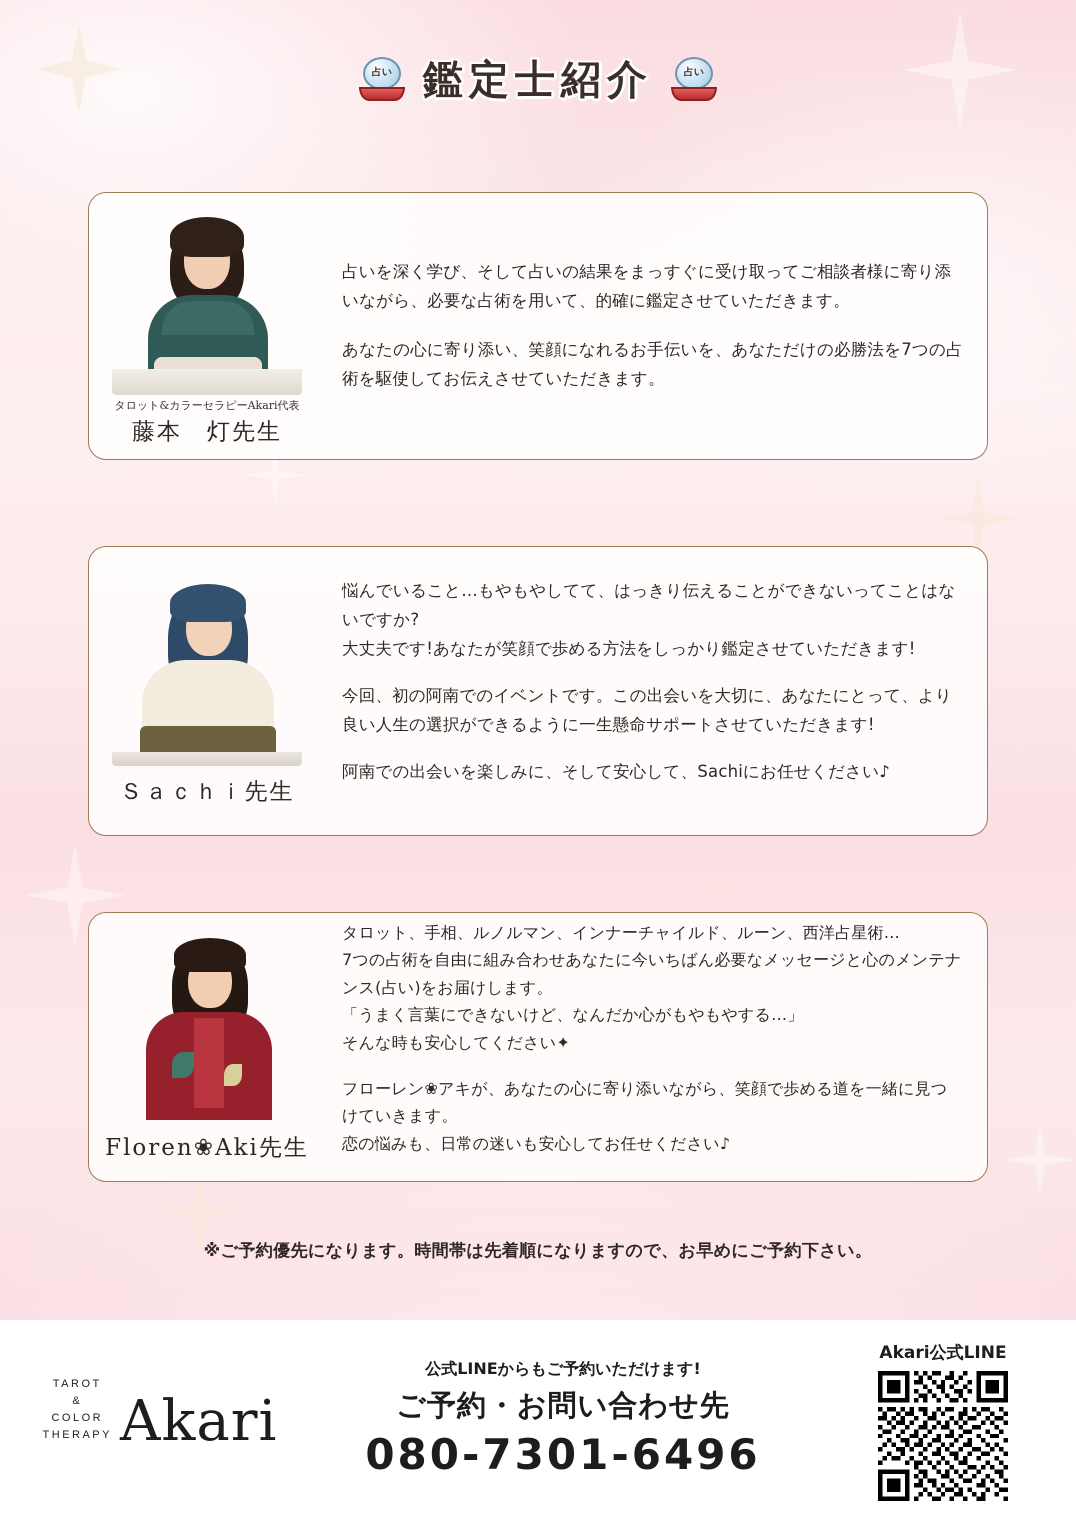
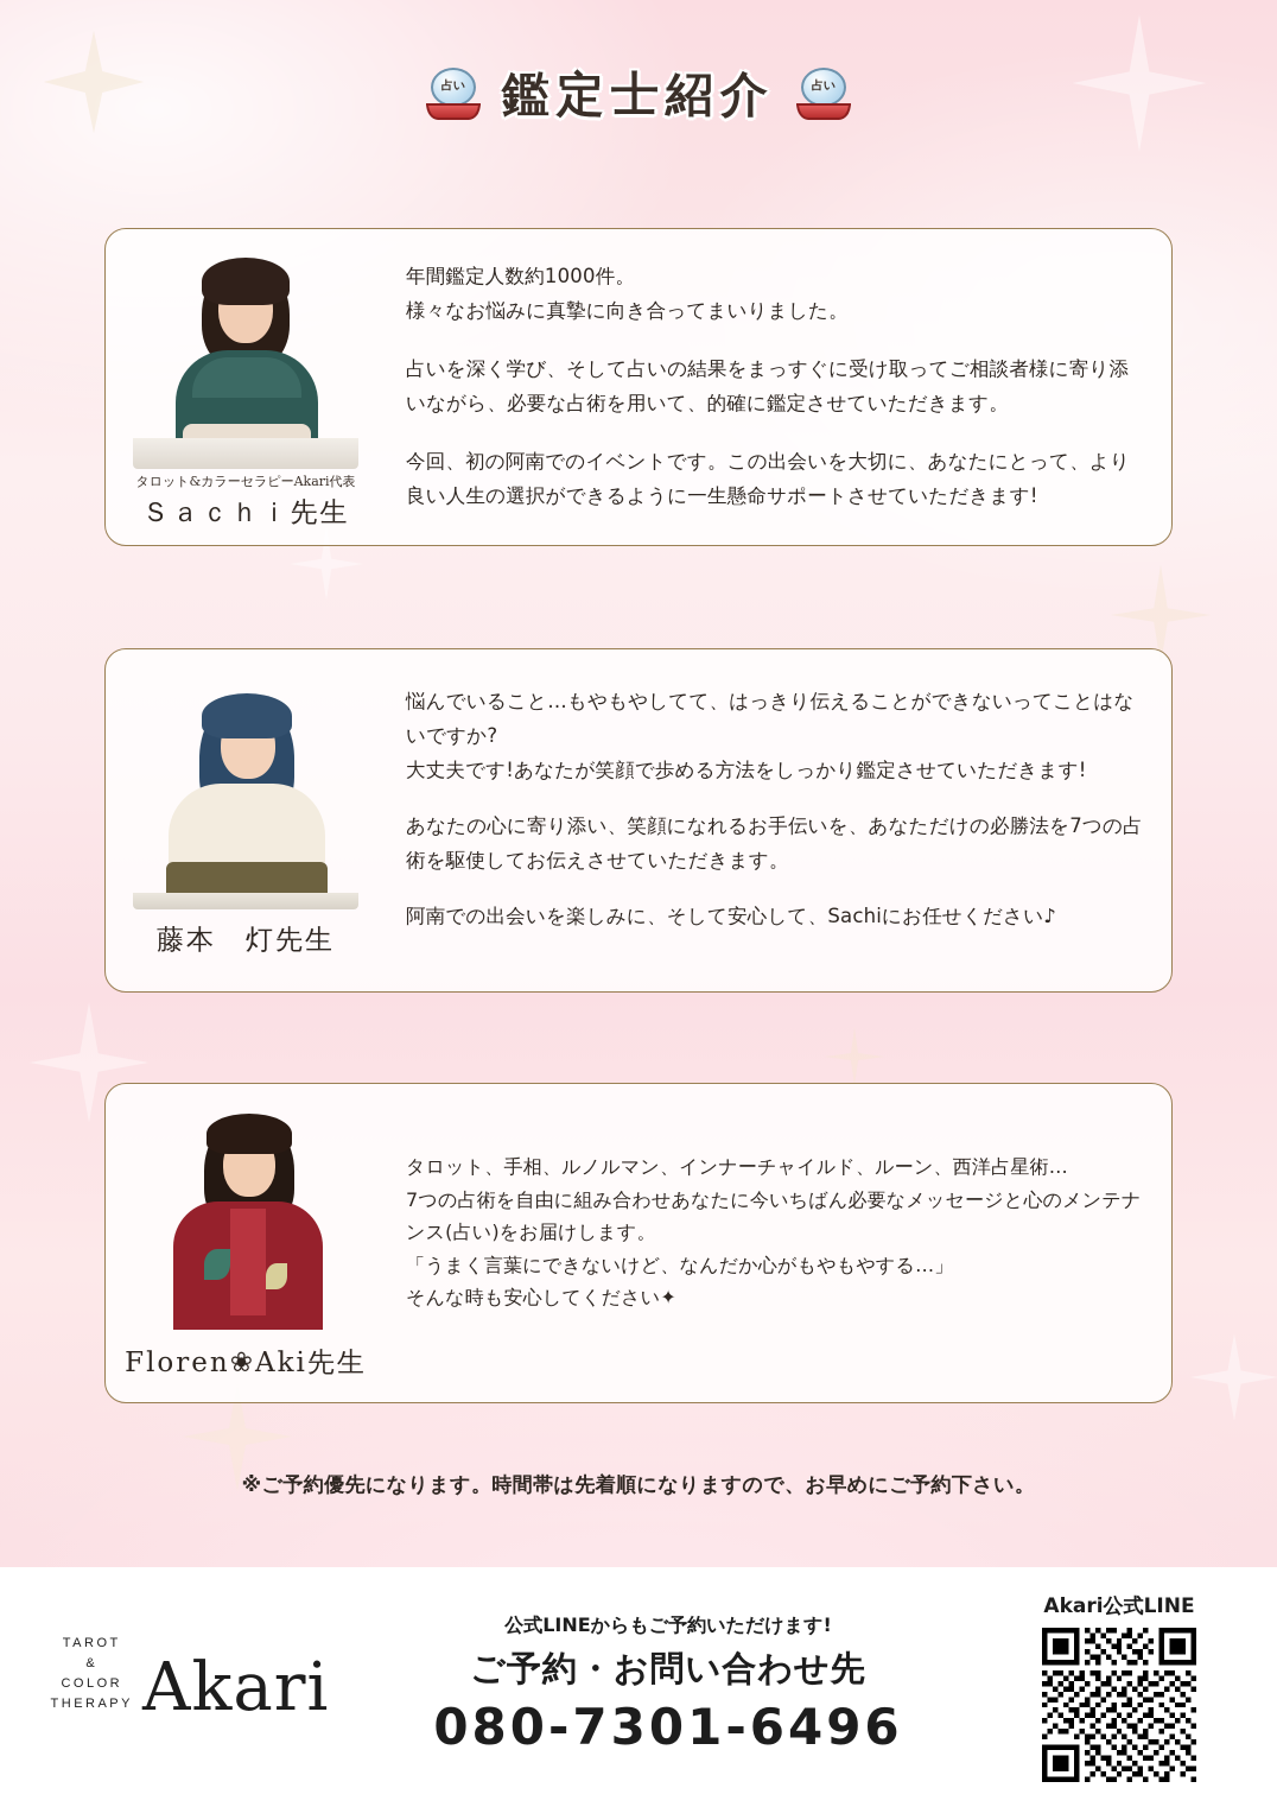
  占い
  鑑定士紹介
  占い
  タロット&カラーセラピーAkari代表
- 藤本 灯先生
+ Ｓａｃｈｉ先生
+ 年間鑑定人数約1000件。
+ 様々なお悩みに真摯に向き合ってまいりました。
  占いを深く学び、そして占いの結果をまっすぐに受け取ってご相談者様に寄り添いながら、必要な占術を用いて、的確に鑑定させていただきます。
- あなたの心に寄り添い、笑顔になれるお手伝いを、あなただけの必勝法を7つの占術を駆使してお伝えさせていただきます。
+ 今回、初の阿南でのイベントです。この出会いを大切に、あなたにとって、より良い人生の選択ができるように一生懸命サポートさせていただきます!
- Ｓａｃｈｉ先生
+ 藤本 灯先生
  悩んでいること…もやもやしてて、はっきり伝えることができないってことはないですか?
  大丈夫です!あなたが笑顔で歩める方法をしっかり鑑定させていただきます!
- 今回、初の阿南でのイベントです。この出会いを大切に、あなたにとって、より良い人生の選択ができるように一生懸命サポートさせていただきます!
+ あなたの心に寄り添い、笑顔になれるお手伝いを、あなただけの必勝法を7つの占術を駆使してお伝えさせていただきます。
  阿南での出会いを楽しみに、そして安心して、Sachiにお任せください♪
  Floren❀Aki先生
  タロット、手相、ルノルマン、インナーチャイルド、ルーン、西洋占星術…
  7つの占術を自由に組み合わせあなたに今いちばん必要なメッセージと心のメンテナンス(占い)をお届けします。
  「うまく言葉にできないけど、なんだか心がもやもやする…」
  そんな時も安心してください✦
- フローレン❀アキが、あなたの心に寄り添いながら、笑顔で歩める道を一緒に見つけていきます。
- 恋の悩みも、日常の迷いも安心してお任せください♪
  ※ご予約優先になります。時間帯は先着順になりますので、お早めにご予約下さい。
  TAROT
  &
  COLOR
  THERAPY
  Akari
  公式LINEからもご予約いただけます!
  ご予約・お問い合わせ先
  080-7301-6496
  Akari公式LINE
